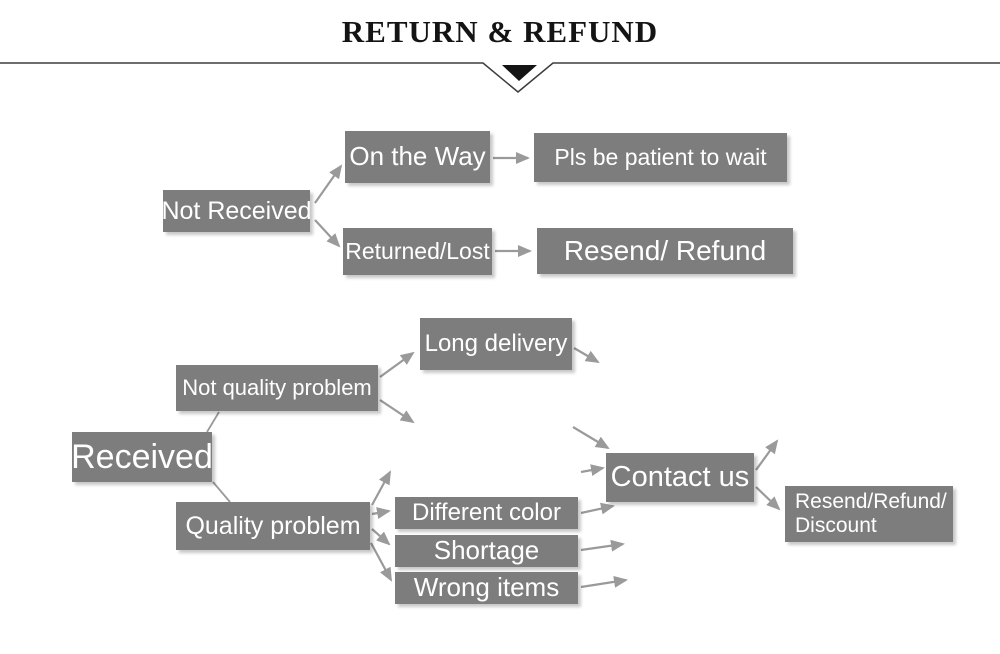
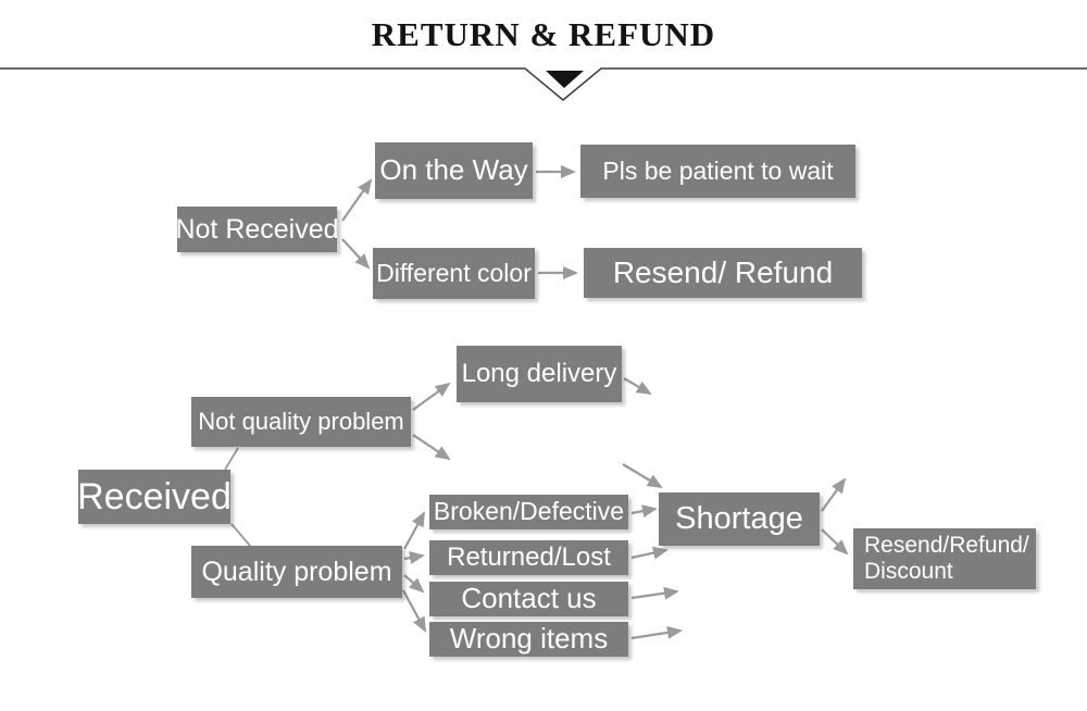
  RETURN & REFUND
  Not Received
  On the Way
  Pls be patient to wait
- Returned/Lost
+ Different color
  Resend/ Refund
  Received
  Not quality problem
  Long delivery
  Quality problem
+ Broken/Defective
- Different color
+ Returned/Lost
- Shortage
+ Contact us
  Wrong items
- Contact us
+ Shortage
  Resend/Refund/
  Discount
